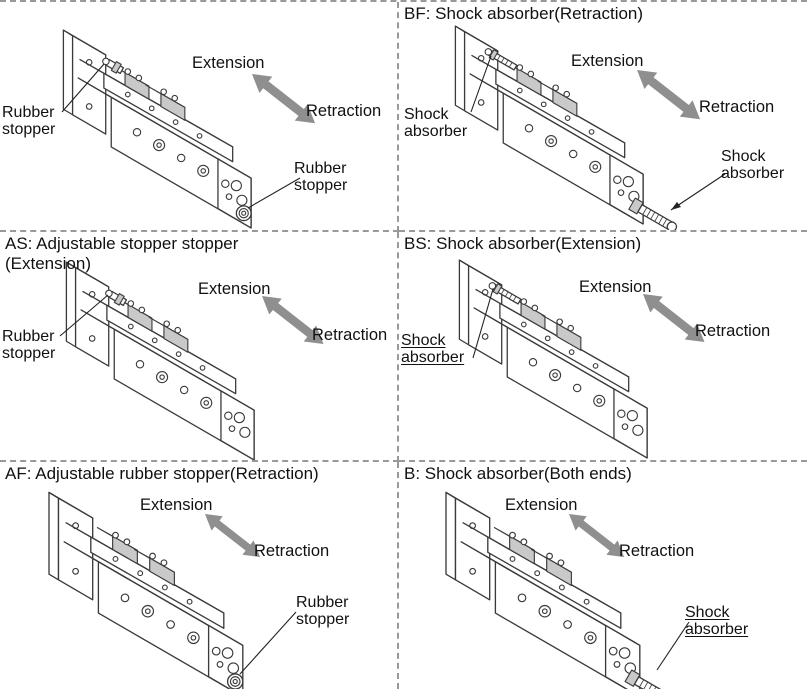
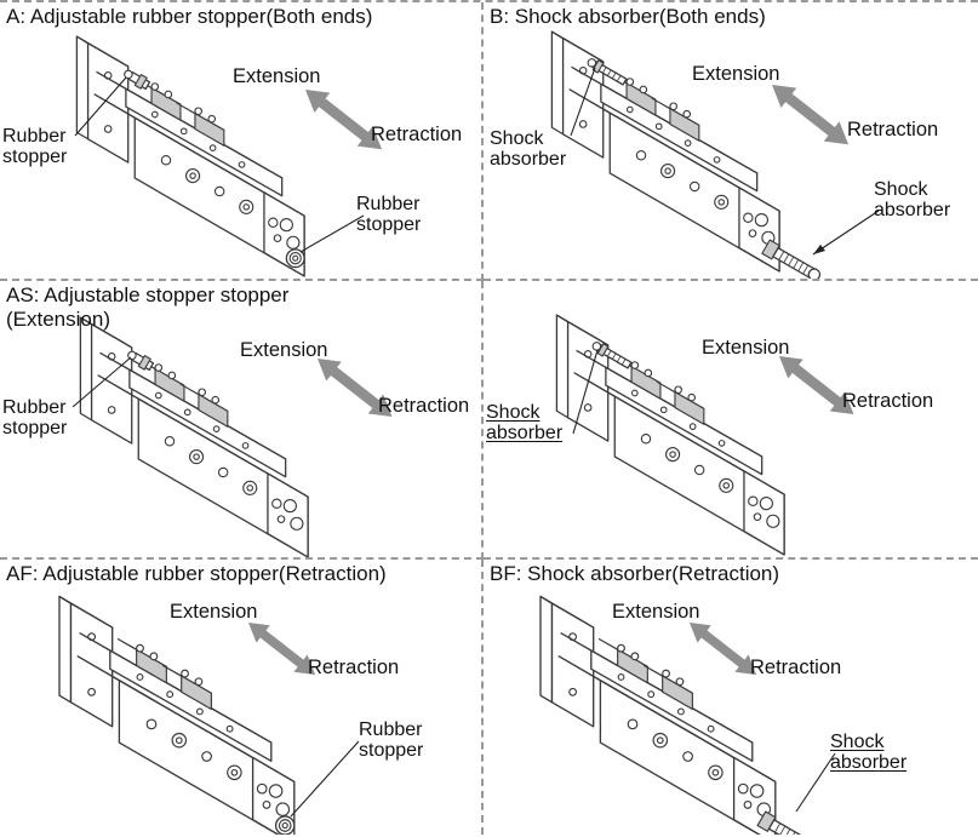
+ A: Adjustable rubber stopper(Both ends)
  Extension
  Retraction
  Rubber stopper
  Rubber stopper
- BF: Shock absorber(Retraction)
+ B: Shock absorber(Both ends)
  Extension
  Retraction
  Shock absorber
  Shock absorber
  AS: Adjustable stopper stopper (Extension)
  Extension
  Retraction
  Rubber stopper
- BS: Shock absorber(Extension)
  Extension
  Retraction
  Shock absorber
  AF: Adjustable rubber stopper(Retraction)
  Extension
  Retraction
  Rubber stopper
- B: Shock absorber(Both ends)
+ BF: Shock absorber(Retraction)
  Extension
  Retraction
  Shock absorber
